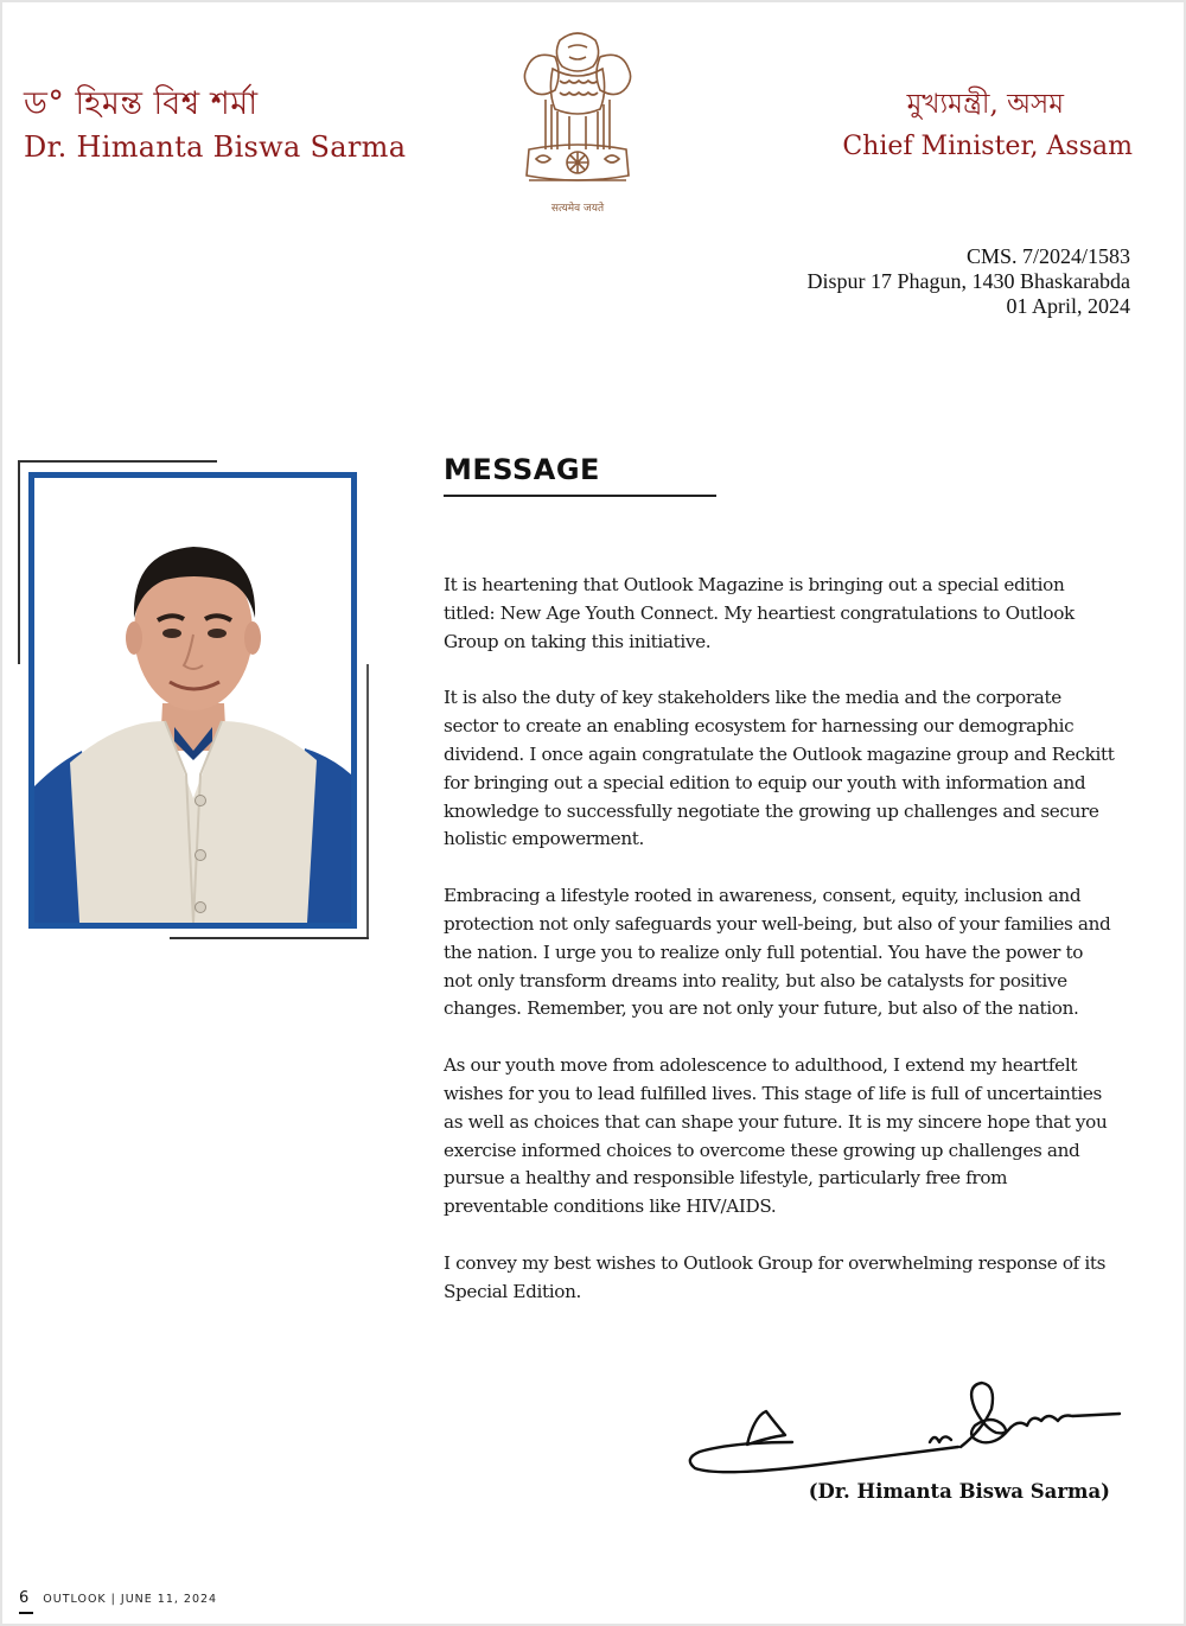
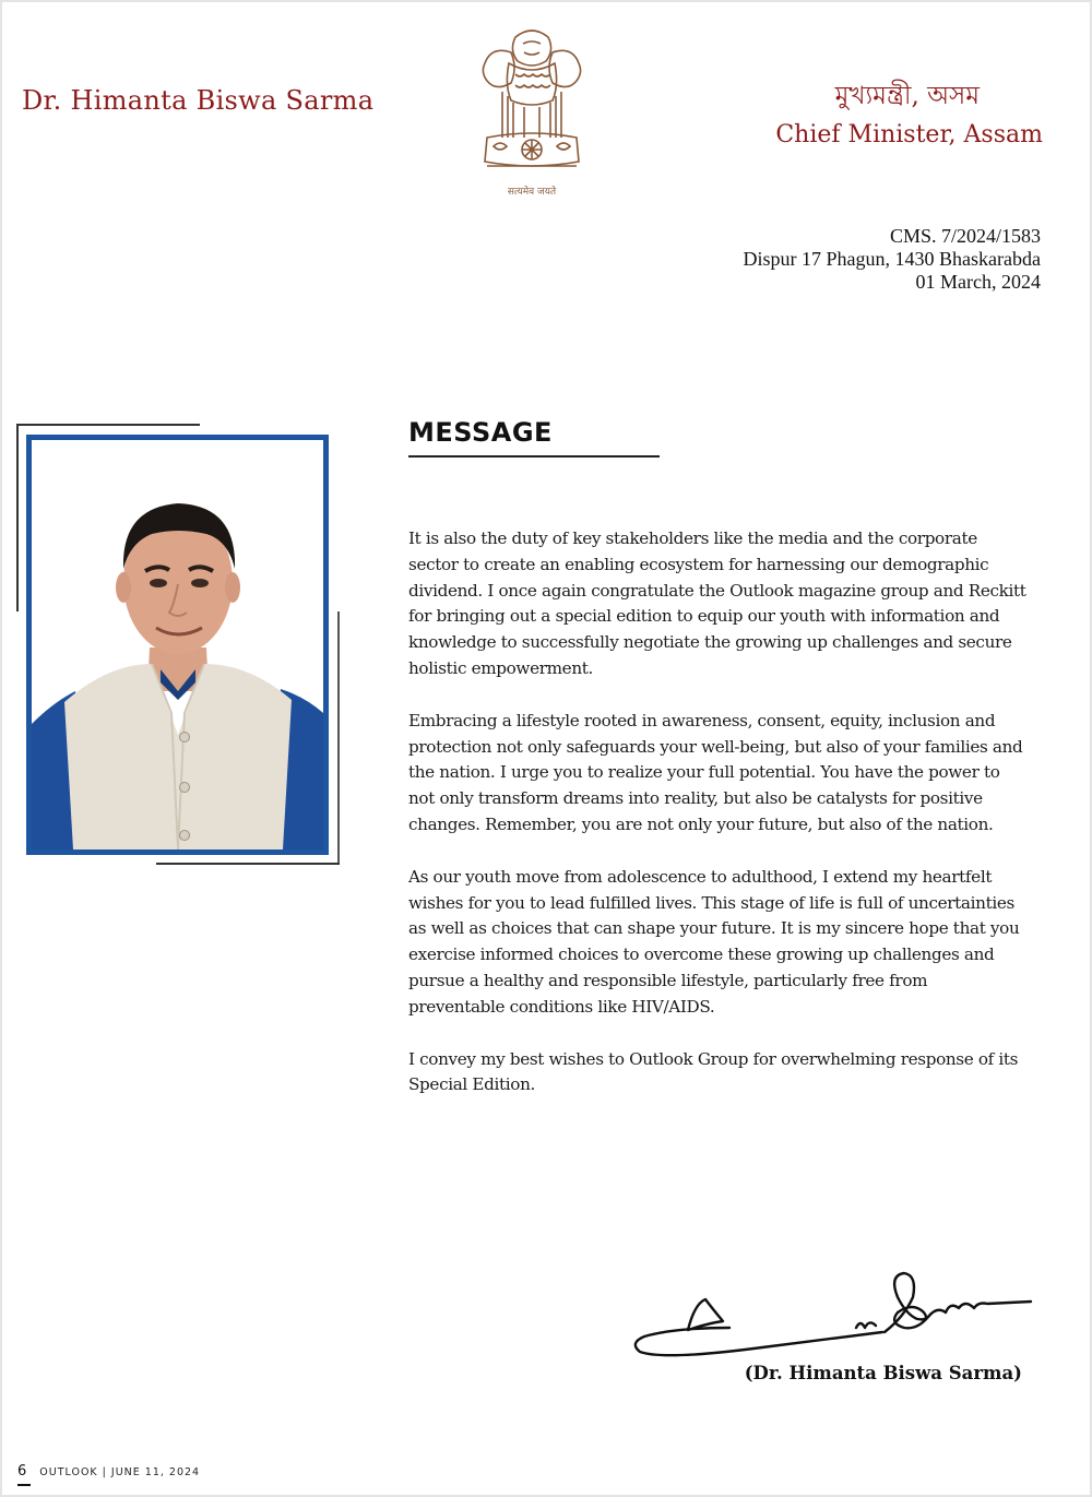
- ড° হিমন্ত বিশ্ব শৰ্মা
  Dr. Himanta Biswa Sarma
  सत्यमेव जयते
  মুখ্যমন্ত্ৰী, অসম
  Chief Minister, Assam
  CMS. 7/2024/1583
  Dispur 17 Phagun, 1430 Bhaskarabda
- 01 April, 2024
+ 01 March, 2024
  MESSAGE
- It is heartening that Outlook Magazine is bringing out a special edition titled: New Age Youth Connect. My heartiest congratulations to Outlook Group on taking this initiative.
  It is also the duty of key stakeholders like the media and the corporate sector to create an enabling ecosystem for harnessing our demographic dividend. I once again congratulate the Outlook magazine group and Reckitt for bringing out a special edition to equip our youth with information and knowledge to successfully negotiate the growing up challenges and secure holistic empowerment.
- Embracing a lifestyle rooted in awareness, consent, equity, inclusion and protection not only safeguards your well-being, but also of your families and the nation. I urge you to realize only full potential. You have the power to not only transform dreams into reality, but also be catalysts for positive changes. Remember, you are not only your future, but also of the nation.
+ Embracing a lifestyle rooted in awareness, consent, equity, inclusion and protection not only safeguards your well-being, but also of your families and the nation. I urge you to realize your full potential. You have the power to not only transform dreams into reality, but also be catalysts for positive changes. Remember, you are not only your future, but also of the nation.
  As our youth move from adolescence to adulthood, I extend my heartfelt wishes for you to lead fulfilled lives. This stage of life is full of uncertainties as well as choices that can shape your future. It is my sincere hope that you exercise informed choices to overcome these growing up challenges and pursue a healthy and responsible lifestyle, particularly free from preventable conditions like HIV/AIDS.
  I convey my best wishes to Outlook Group for overwhelming response of its Special Edition.
  (Dr. Himanta Biswa Sarma)
  6
  OUTLOOK | JUNE 11, 2024
